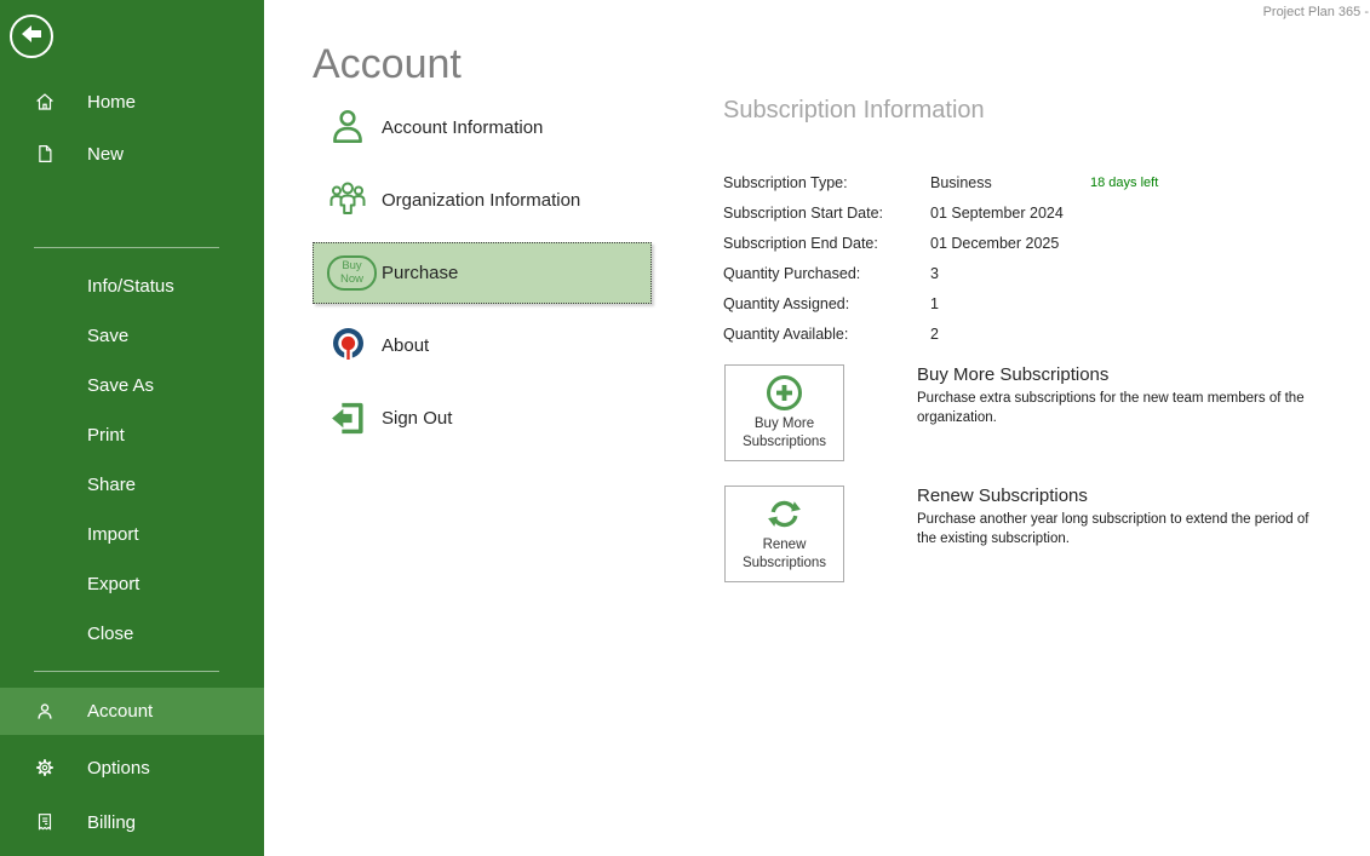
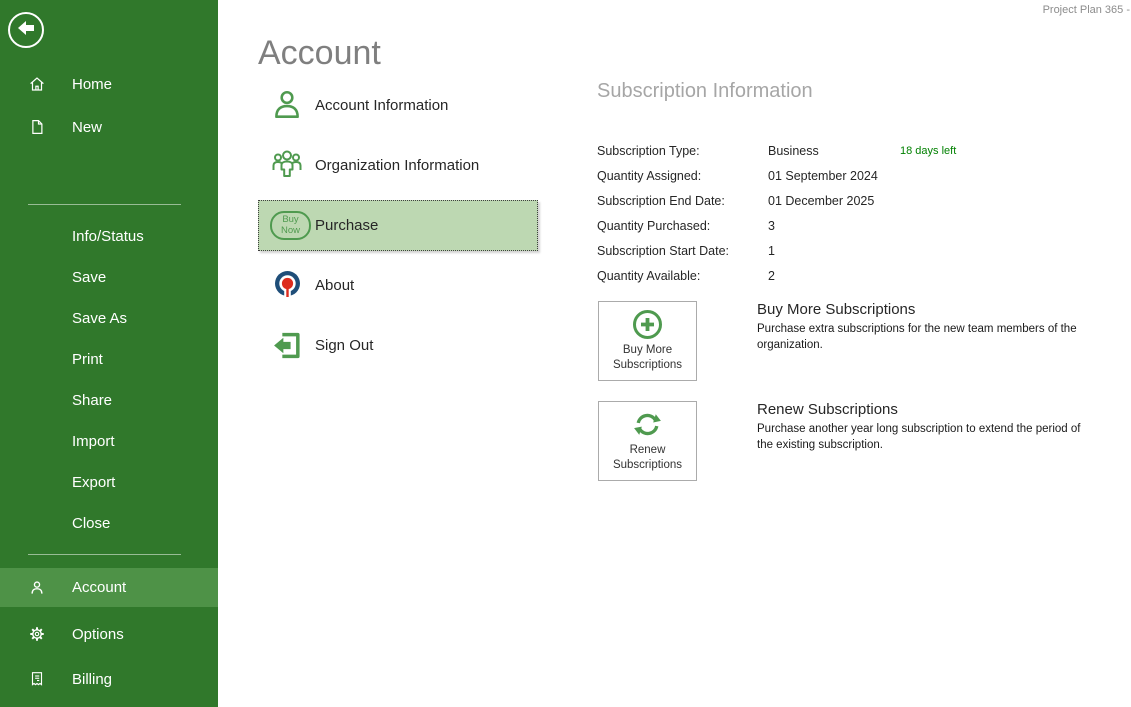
  Home
  New
  Info/Status
  Save
  Save As
  Print
  Share
  Import
  Export
  Close
  Account
  Options
  Billing
  Project Plan 365 -
  Account
  Account Information
  Organization Information
  Buy
  Now
  Purchase
  About
  Sign Out
  Subscription Information
  Subscription Type:
  Business
  18 days left
- Subscription Start Date:
+ Quantity Assigned:
  01 September 2024
  Subscription End Date:
  01 December 2025
  Quantity Purchased:
  3
- Quantity Assigned:
+ Subscription Start Date:
  1
  Quantity Available:
  2
  Buy More
  Subscriptions
  Buy More Subscriptions
  Purchase extra subscriptions for the new team members of the organization.
  Renew
  Subscriptions
  Renew Subscriptions
  Purchase another year long subscription to extend the period of the existing subscription.
